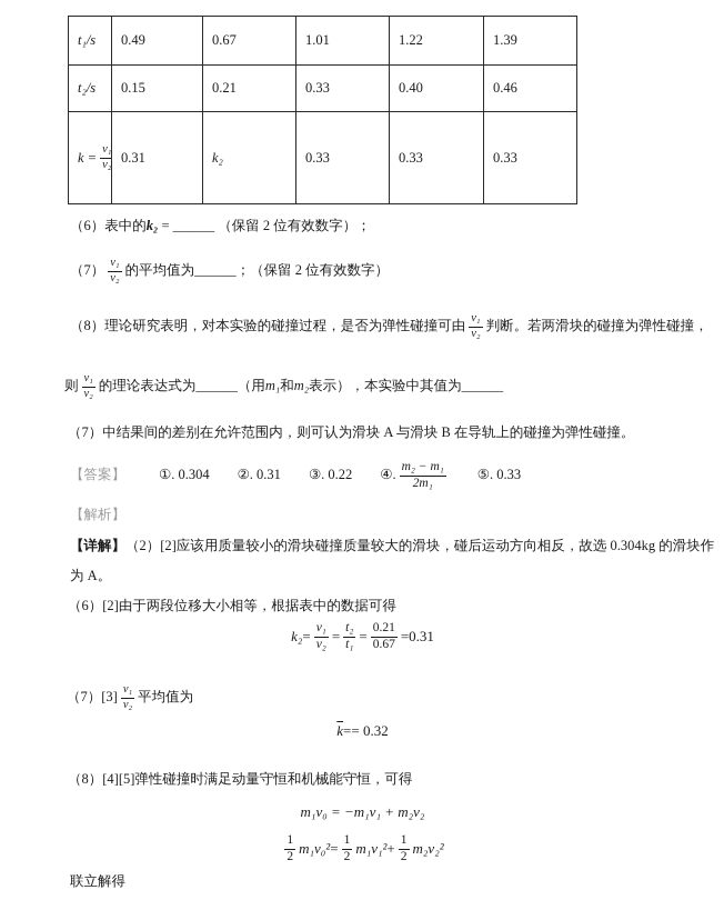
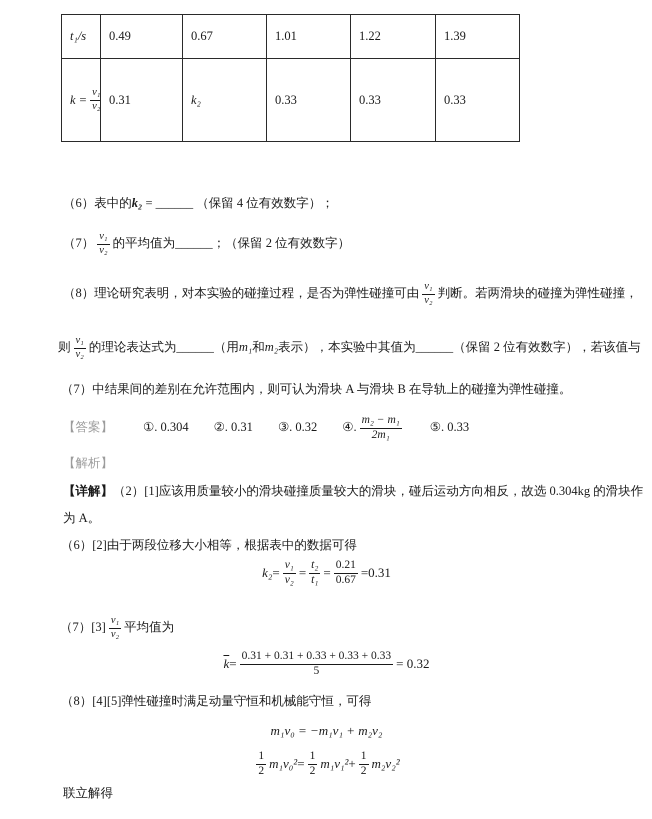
  t₁/s	0.49	0.67	1.01	1.22	1.39
- t₂/s	0.15	0.21	0.33	0.40	0.46
  k = v₁ v₂	0.31	k₂	0.33	0.33	0.33
- （6）表中的k₂ = ______ （保留 2 位有效数字）；
+ （6）表中的k₂ = ______ （保留 4 位有效数字）；
  （7）
  v₁
  v₂
  的平均值为
  ______
  ；（保留 2 位有效数字）
  （8）理论研究表明，对本实验的碰撞过程，是否为弹性碰撞可由
  v₁
  v₂
  判断。若两滑块的碰撞为弹性碰撞，
  则
  v₁
  v₂
  的理论表达式为
  ______
  （用
  m₁
  和
  m₂
  表示），本实验中其值为
  ______
+ （保留 2 位有效数字），若该值与
  （7）中结果间的差别在允许范围内，则可认为滑块 A 与滑块 B 在导轨上的碰撞为弹性碰撞。
  【答案】
  ①. 0.304
  ②. 0.31
- ③. 0.22
+ ③. 0.32
  ④.
  m₂ − m₁
  2m₁
  ⑤. 0.33
  【解析】
- 【详解】（2）[2]应该用质量较小的滑块碰撞质量较大的滑块，碰后运动方向相反，故选 0.304kg 的滑块作
+ 【详解】（2）[1]应该用质量较小的滑块碰撞质量较大的滑块，碰后运动方向相反，故选 0.304kg 的滑块作
  为 A。
  （6）[2]由于两段位移大小相等，根据表中的数据可得
  k₂
  =
  v₁
  v₂
  =
  t₂
  t₁
  =
  0.21
  0.67
  =
  0.31
  （7）[3]
  v₁
  v₂
  平均值为
  k
  =
+ 0.31 + 0.31 + 0.33 + 0.33 + 0.33
+ 5
  = 0.32
  （8）[4][5]弹性碰撞时满足动量守恒和机械能守恒，可得
  m₁v₀ = −m₁v₁ + m₂v₂
  1
  2
  m₁v₀²
  =
  1
  2
  m₁v₁²
  +
  1
  2
  m₂v₂²
  联立解得
